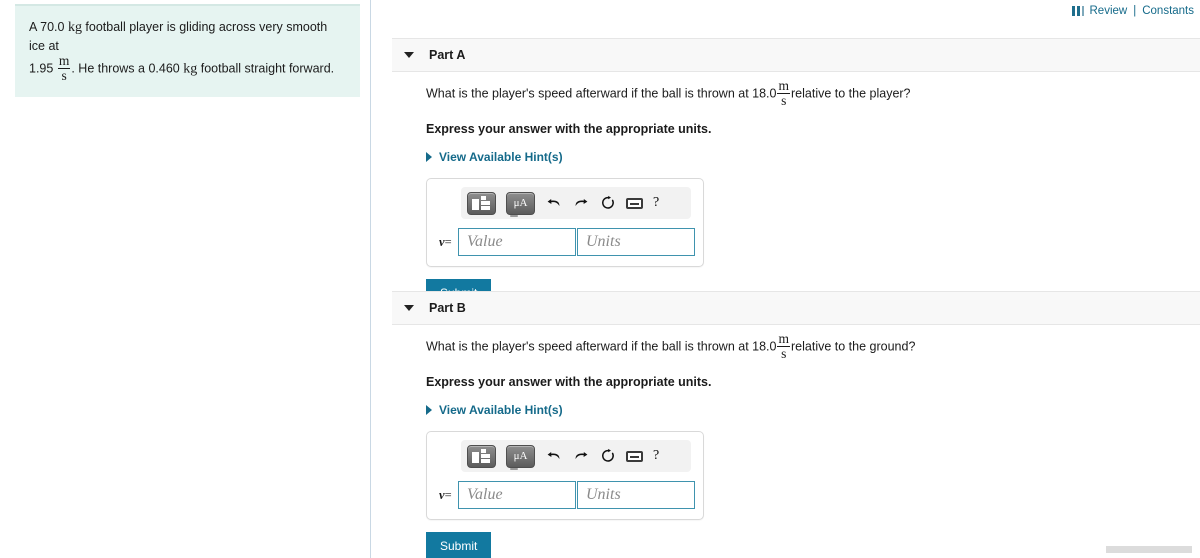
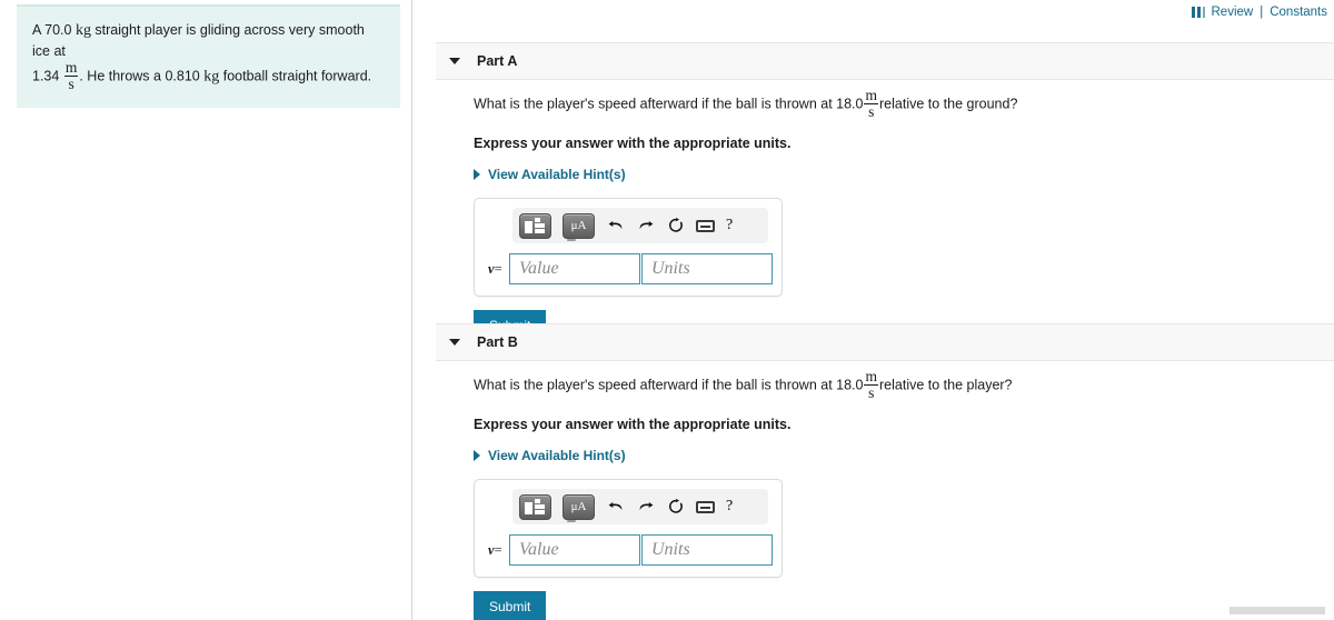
- A 70.0 kg football player is gliding across very smooth ice at
+ A 70.0 kg straight player is gliding across very smooth ice at
- 1.95
+ 1.34
  m
  s
- . He throws a 0.460 kg football straight forward.
+ . He throws a 0.810 kg football straight forward.
  Review
  |
  Constants
  Part A
  What is the player's speed afterward if the ball is thrown at 18.0
  m
  s
- relative to the player?
+ relative to the ground?
  Express your answer with the appropriate units.
  View Available Hint(s)
  μA
  ?
  v=
  Value
  Units
  Part B
  What is the player's speed afterward if the ball is thrown at 18.0
  m
  s
- relative to the ground?
+ relative to the player?
  Express your answer with the appropriate units.
  View Available Hint(s)
  μA
  ?
  v=
  Value
  Units
  Submit
